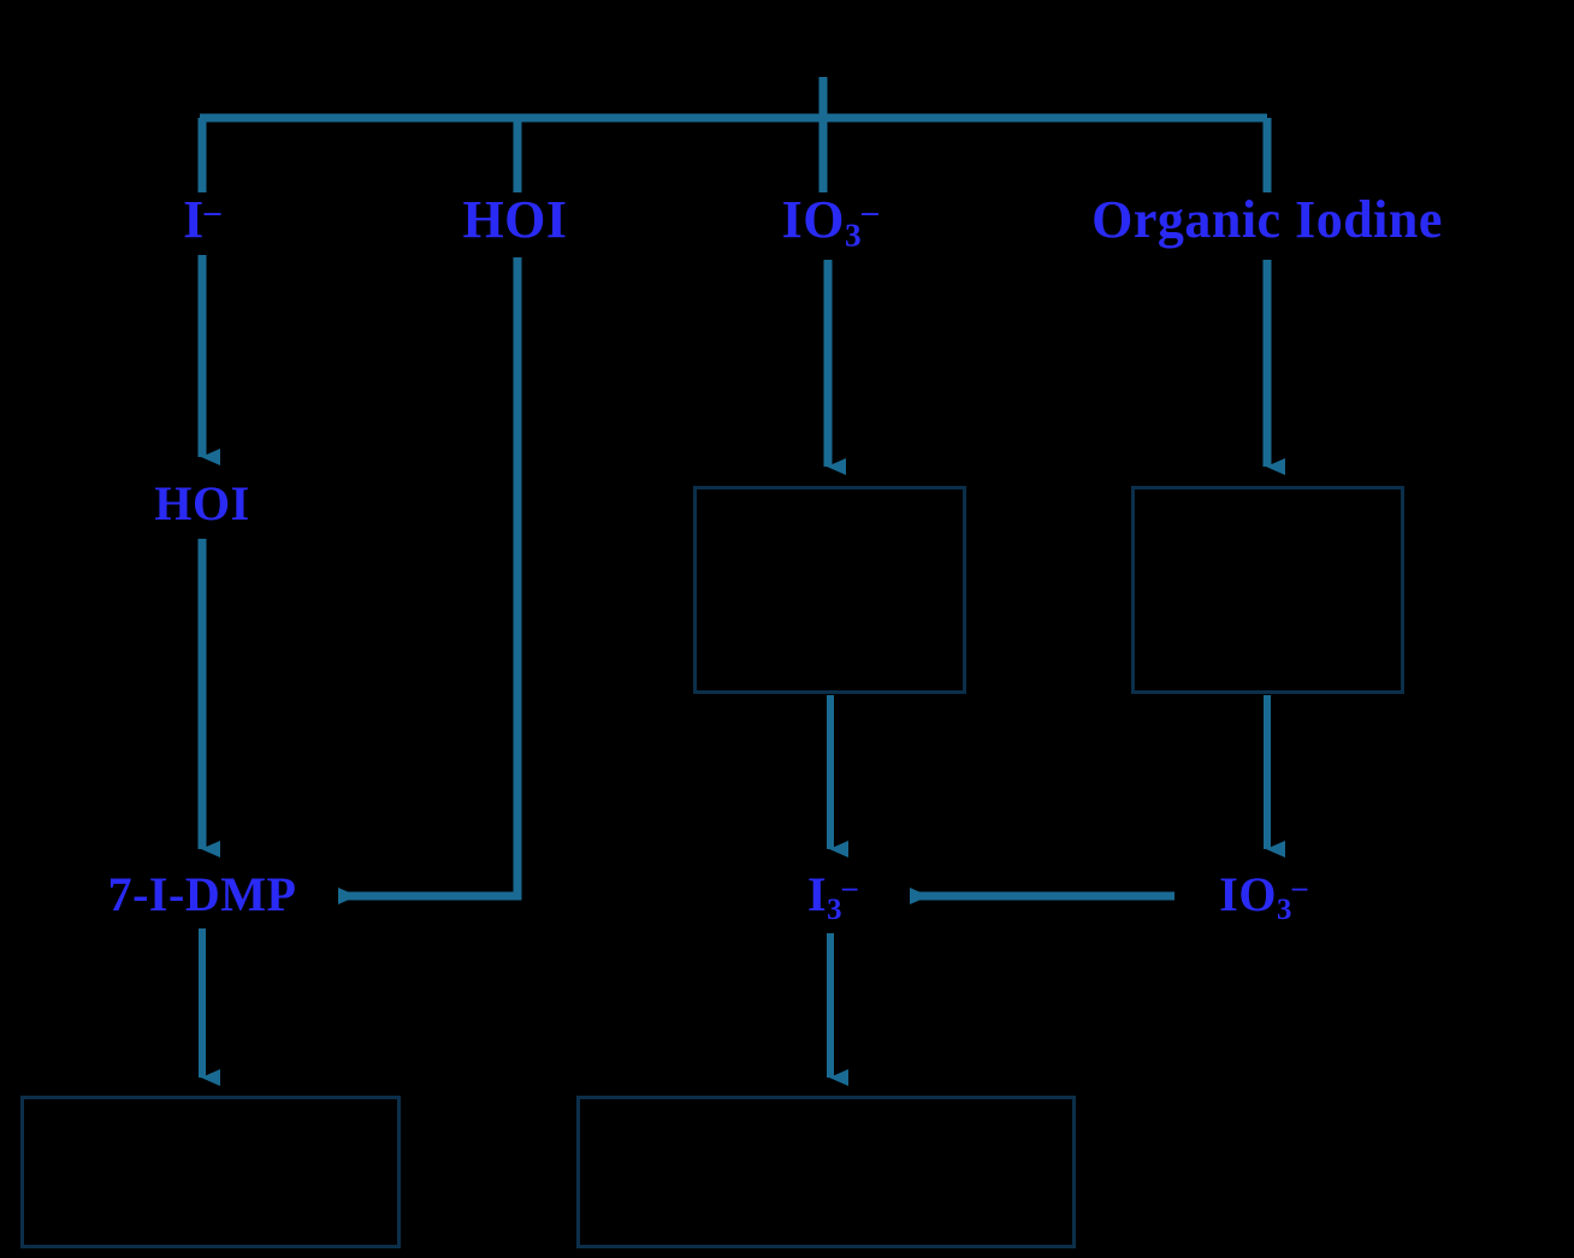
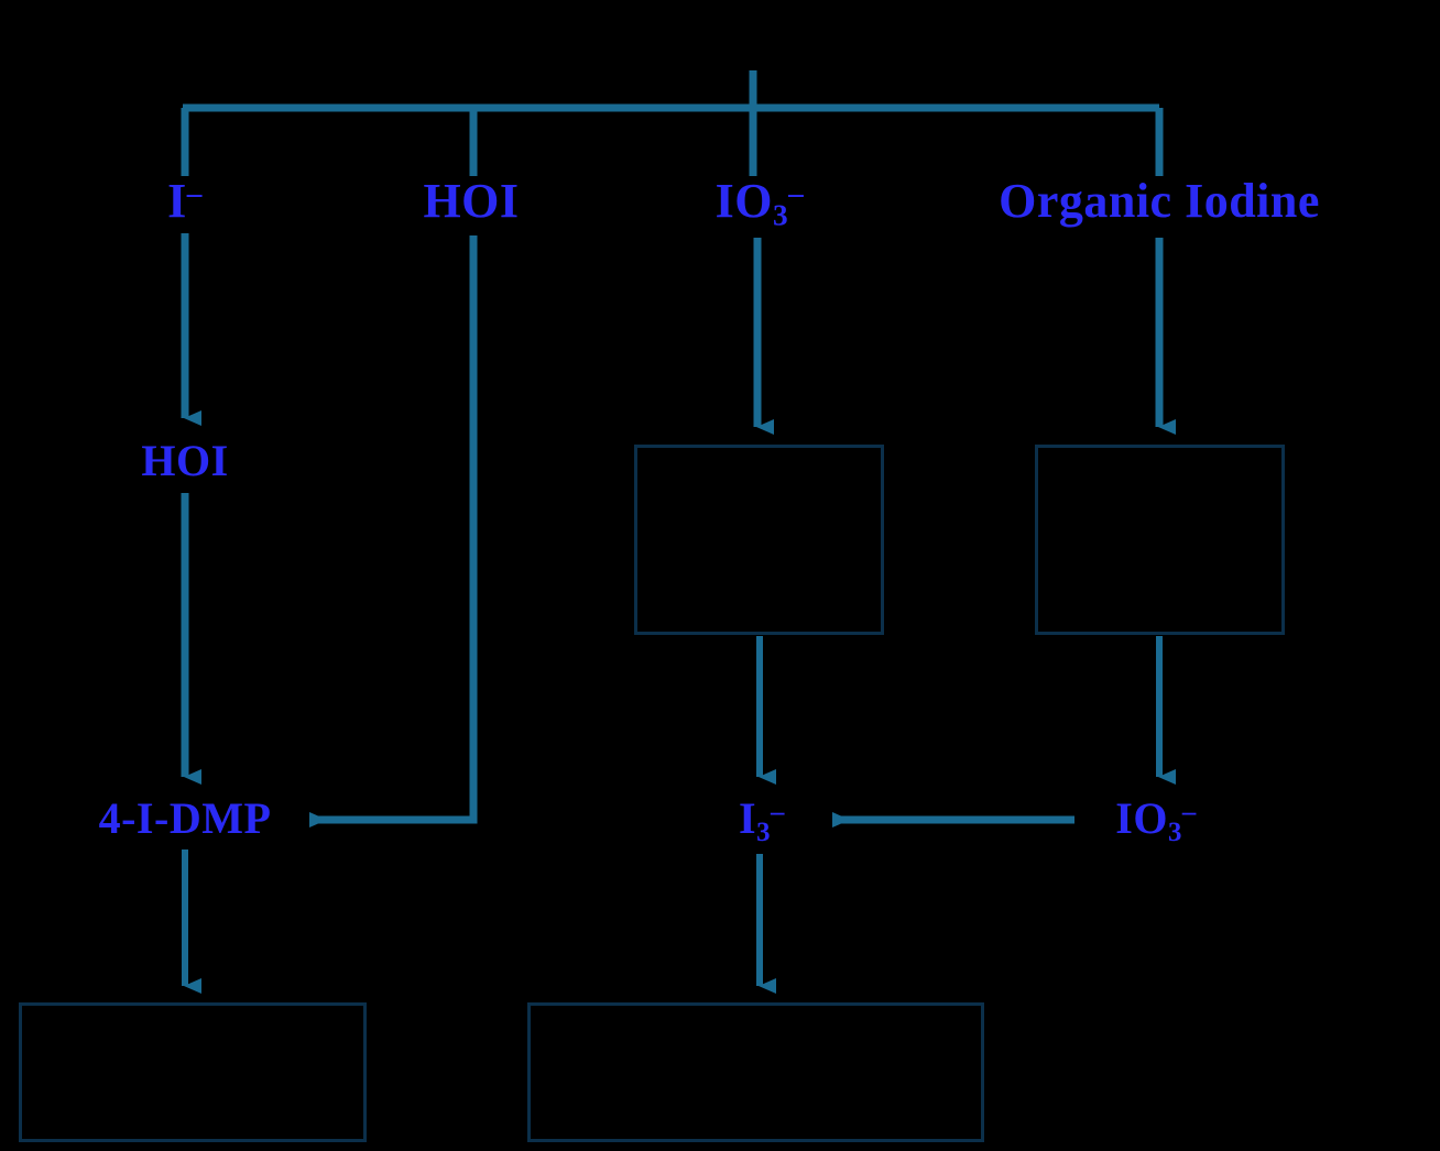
  I–
  HOI
  IO3–
  Organic Iodine
  HOI
- 7-I-DMP
+ 4-I-DMP
  I3–
  IO3–
